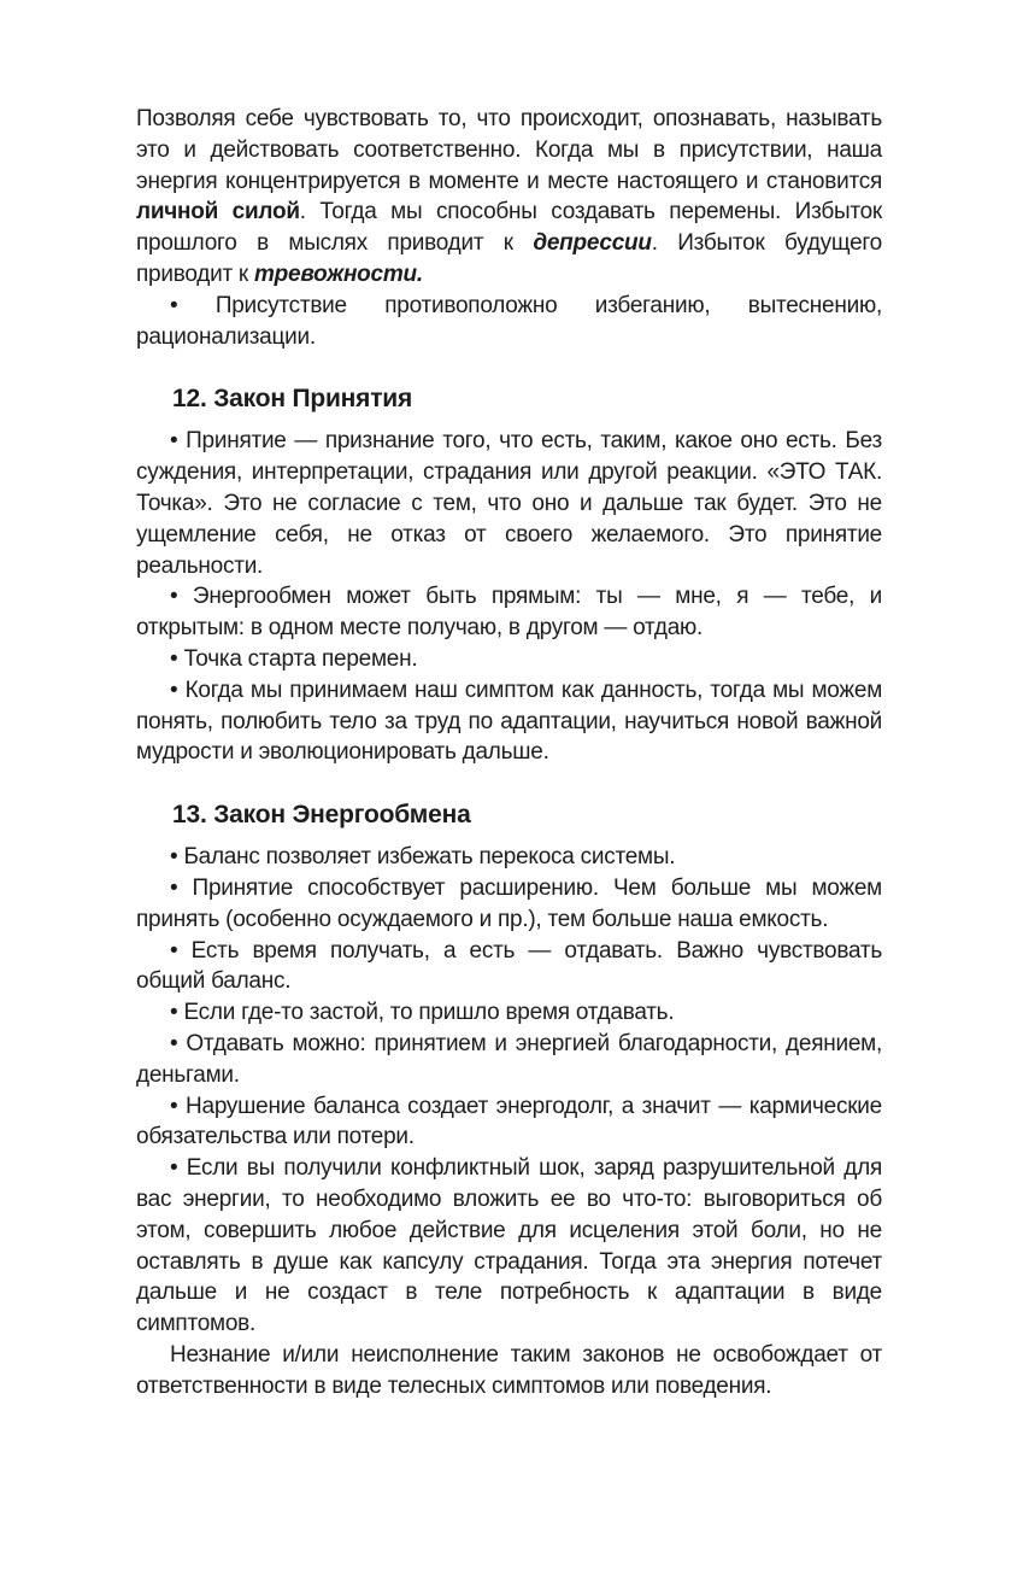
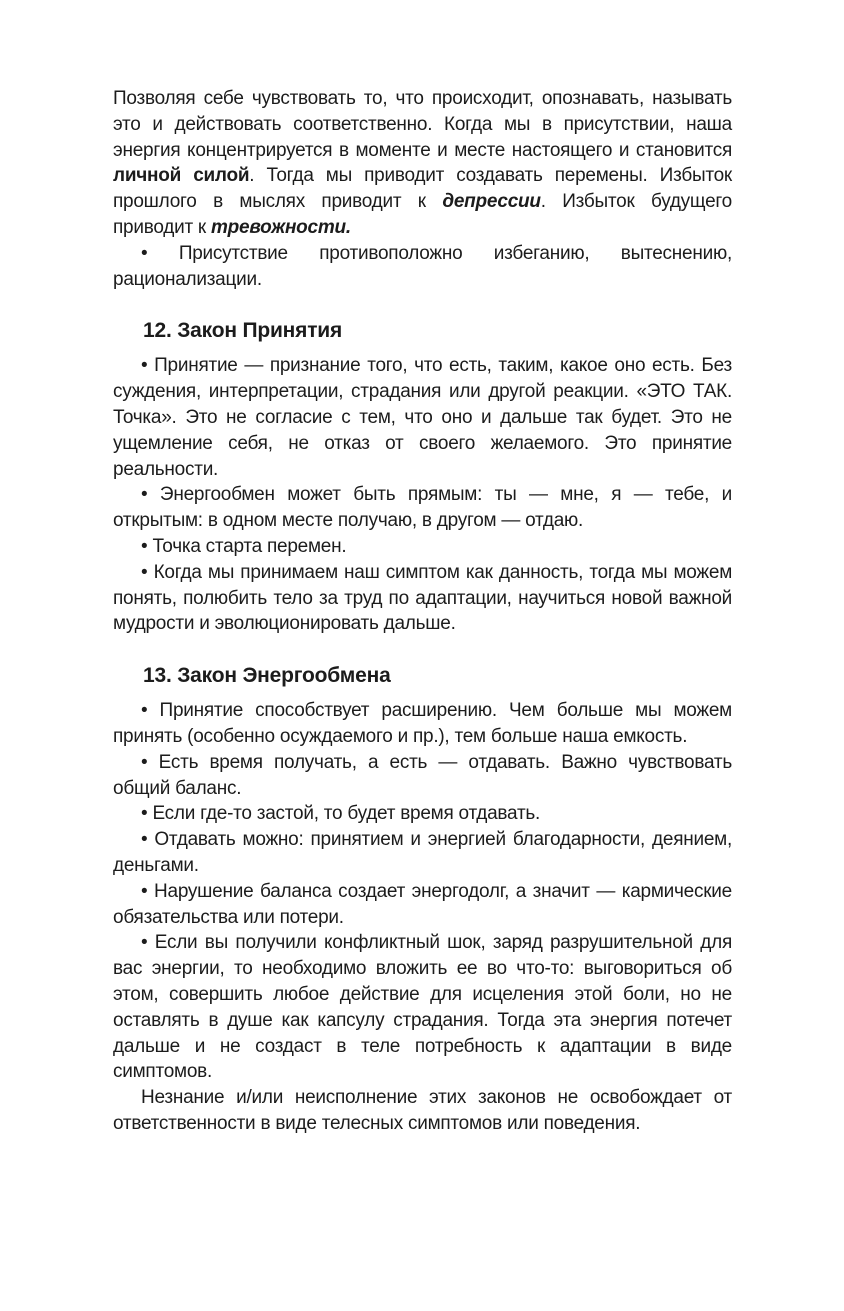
- Позволяя себе чувствовать то, что происходит, опознавать, называть это и действовать соответственно. Когда мы в присутствии, наша энергия концентрируется в моменте и месте настоящего и становится личной силой. Тогда мы способны создавать перемены. Избыток прошлого в мыслях приводит к депрессии. Избыток будущего приводит к тревожности.
+ Позволяя себе чувствовать то, что происходит, опознавать, называть это и действовать соответственно. Когда мы в присутствии, наша энергия концентрируется в моменте и месте настоящего и становится личной силой. Тогда мы приводит создавать перемены. Избыток прошлого в мыслях приводит к депрессии. Избыток будущего приводит к тревожности.
  • Присутствие противоположно избеганию, вытеснению, рационализации.
  12. Закон Принятия
  • Принятие — признание того, что есть, таким, какое оно есть. Без суждения, интерпретации, страдания или другой реакции. «ЭТО ТАК. Точка». Это не согласие с тем, что оно и дальше так будет. Это не ущемление себя, не отказ от своего желаемого. Это принятие реальности.
  • Энергообмен может быть прямым: ты — мне, я — тебе, и открытым: в одном месте получаю, в другом — отдаю.
  • Точка старта перемен.
  • Когда мы принимаем наш симптом как данность, тогда мы можем понять, полюбить тело за труд по адаптации, научиться новой важной мудрости и эволюционировать дальше.
  13. Закон Энергообмена
- • Баланс позволяет избежать перекоса системы.
  • Принятие способствует расширению. Чем больше мы можем принять (особенно осуждаемого и пр.), тем больше наша емкость.
  • Есть время получать, а есть — отдавать. Важно чувствовать общий баланс.
- • Если где-то застой, то пришло время отдавать.
+ • Если где-то застой, то будет время отдавать.
  • Отдавать можно: принятием и энергией благодарности, деянием, деньгами.
  • Нарушение баланса создает энергодолг, а значит — кармические обязательства или потери.
  • Если вы получили конфликтный шок, заряд разрушительной для вас энергии, то необходимо вложить ее во что-то: выговориться об этом, совершить любое действие для исцеления этой боли, но не оставлять в душе как капсулу страдания. Тогда эта энергия потечет дальше и не создаст в теле потребность к адаптации в виде симптомов.
- Незнание и/или неисполнение таким законов не освобождает от ответственности в виде телесных симптомов или поведения.
+ Незнание и/или неисполнение этих законов не освобождает от ответственности в виде телесных симптомов или поведения.
